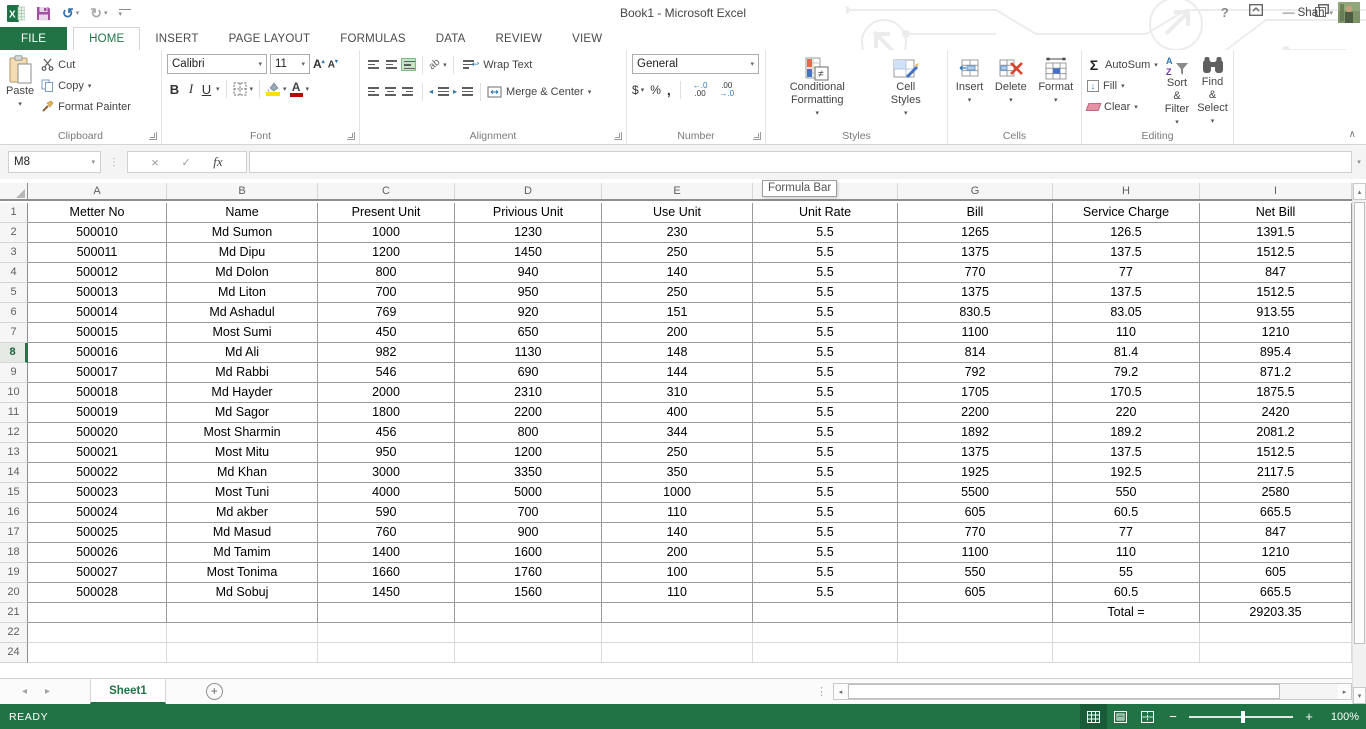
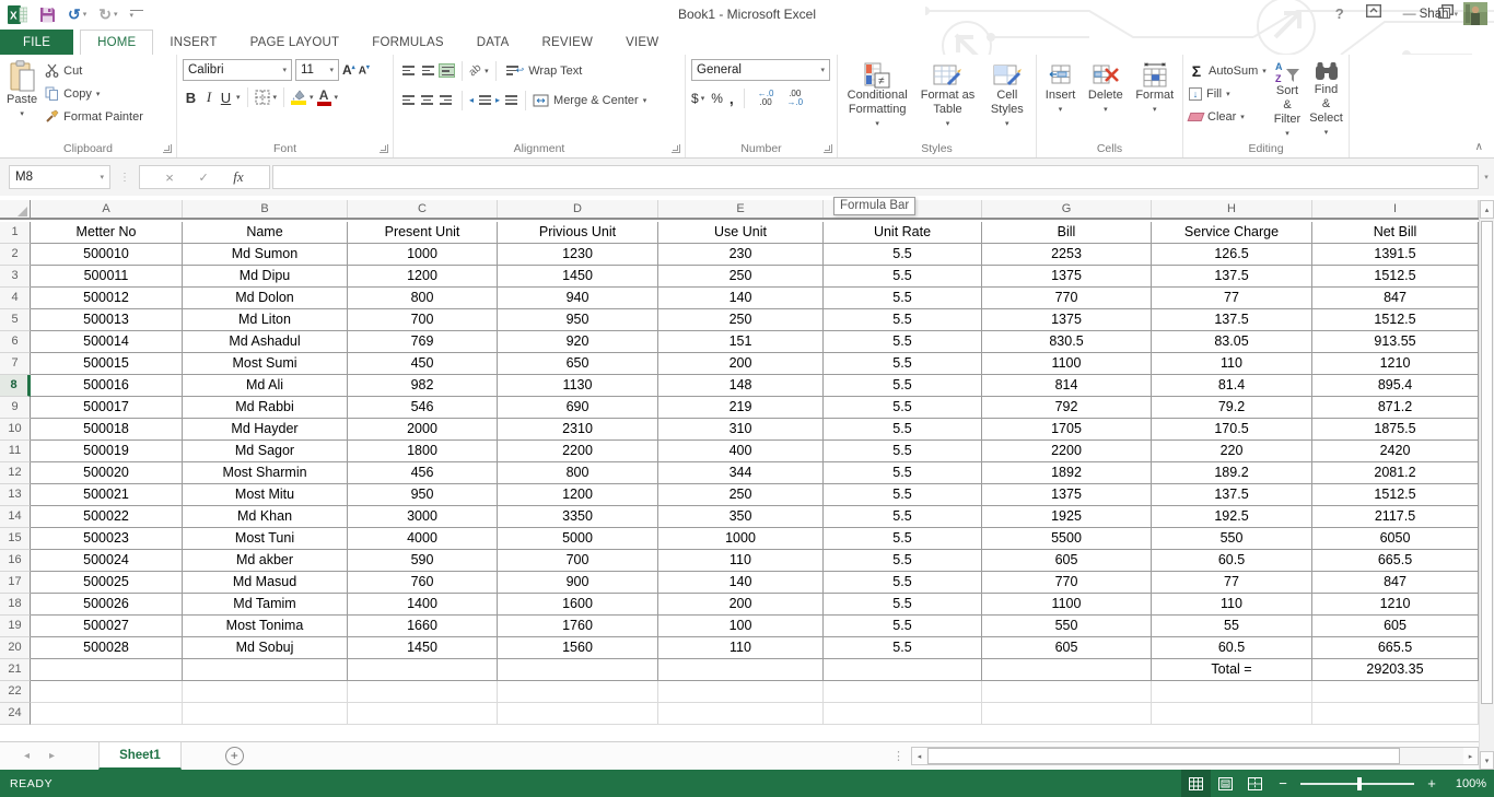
  X
  ↺
  ↻
  Book1 - Microsoft Excel
  ?
  —
  FILE
  HOME
  INSERT
  PAGE LAYOUT
  FORMULAS
  DATA
  REVIEW
  VIEW
  Shah
  Paste
  Cut
  Copy
  Format Painter
  Clipboard
  Calibri
  11
  B
  I
  U
  A
  Font
  ↩
  Wrap Text
  ◂
  ▸
  Merge & Center
  Alignment
  General
  $
  %
  ,
  ←.0
  .00
  .00
  →.0
  Number
  ≠
  Conditional Formatting
+ Format as Table
  Cell Styles
  Styles
  Insert
  Delete
  Format
  Cells
  Σ
  AutoSum
  ↓
  Fill
  Clear
  A
  Z
  Sort & Filter
  Find & Select
  Editing
  ∧
  M8
  ⋮
  ×
  ✓
  fx
  A
  B
  C
  D
  E
  G
  H
  I
  1
  Metter No
  Name
  Present Unit
  Privious Unit
  Use Unit
  Unit Rate
  Bill
  Service Charge
  Net Bill
  2
  500010
  Md Sumon
  1000
  1230
  230
  5.5
- 1265
+ 2253
  126.5
  1391.5
  3
  500011
  Md Dipu
  1200
  1450
  250
  5.5
  1375
  137.5
  1512.5
  4
  500012
  Md Dolon
  800
  940
  140
  5.5
  770
  77
  847
  5
  500013
  Md Liton
  700
  950
  250
  5.5
  1375
  137.5
  1512.5
  6
  500014
  Md Ashadul
  769
  920
  151
  5.5
  830.5
  83.05
  913.55
  7
  500015
  Most Sumi
  450
  650
  200
  5.5
  1100
  110
  1210
  8
  500016
  Md Ali
  982
  1130
  148
  5.5
  814
  81.4
  895.4
  9
  500017
  Md Rabbi
  546
  690
- 144
+ 219
  5.5
  792
  79.2
  871.2
  10
  500018
  Md Hayder
  2000
  2310
  310
  5.5
  1705
  170.5
  1875.5
  11
  500019
  Md Sagor
  1800
  2200
  400
  5.5
  2200
  220
  2420
  12
  500020
  Most Sharmin
  456
  800
  344
  5.5
  1892
  189.2
  2081.2
  13
  500021
  Most Mitu
  950
  1200
  250
  5.5
  1375
  137.5
  1512.5
  14
  500022
  Md Khan
  3000
  3350
  350
  5.5
  1925
  192.5
  2117.5
  15
  500023
  Most Tuni
  4000
  5000
  1000
  5.5
  5500
  550
- 2580
+ 6050
  16
  500024
  Md akber
  590
  700
  110
  5.5
  605
  60.5
  665.5
  17
  500025
  Md Masud
  760
  900
  140
  5.5
  770
  77
  847
  18
  500026
  Md Tamim
  1400
  1600
  200
  5.5
  1100
  110
  1210
  19
  500027
  Most Tonima
  1660
  1760
  100
  5.5
  550
  55
  605
  20
  500028
  Md Sobuj
  1450
  1560
  110
  5.5
  605
  60.5
  665.5
  21
  Total =
  29203.35
  22
  24
  Formula Bar
  ◂
  ▸
  Sheet1
  +
  ⋮
  READY
  −
  +
  100%
